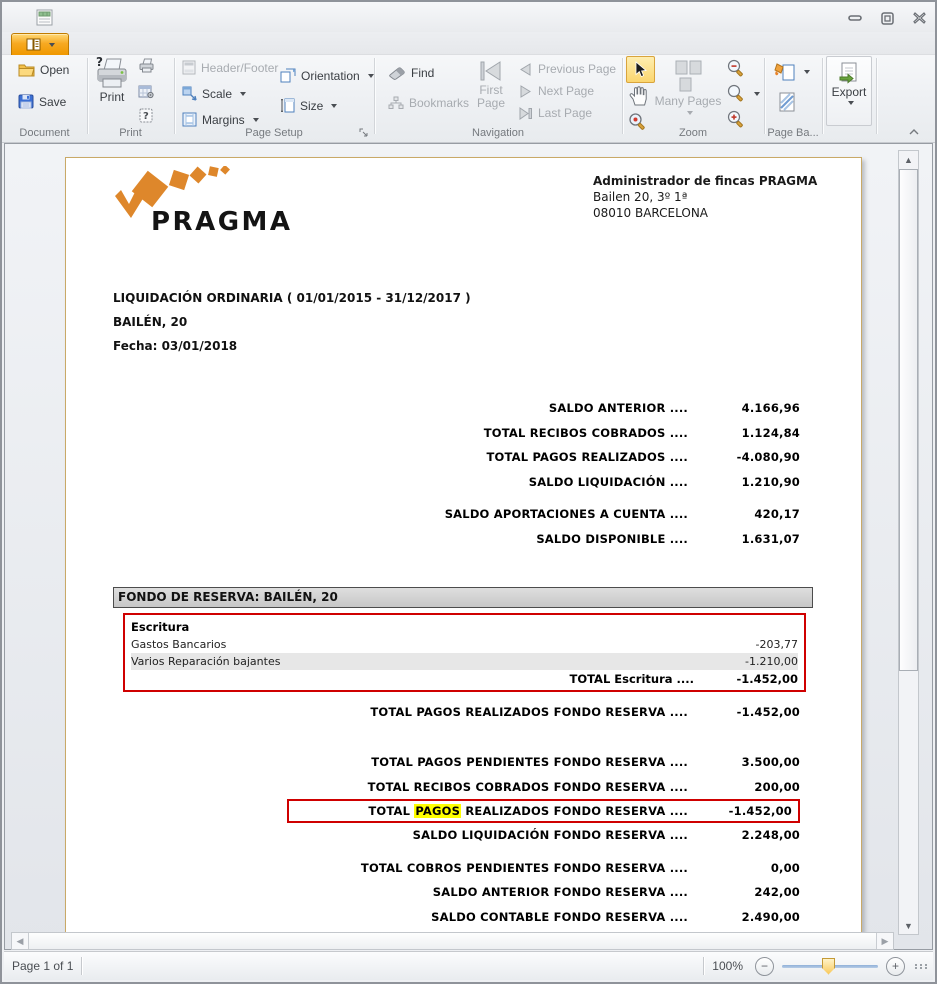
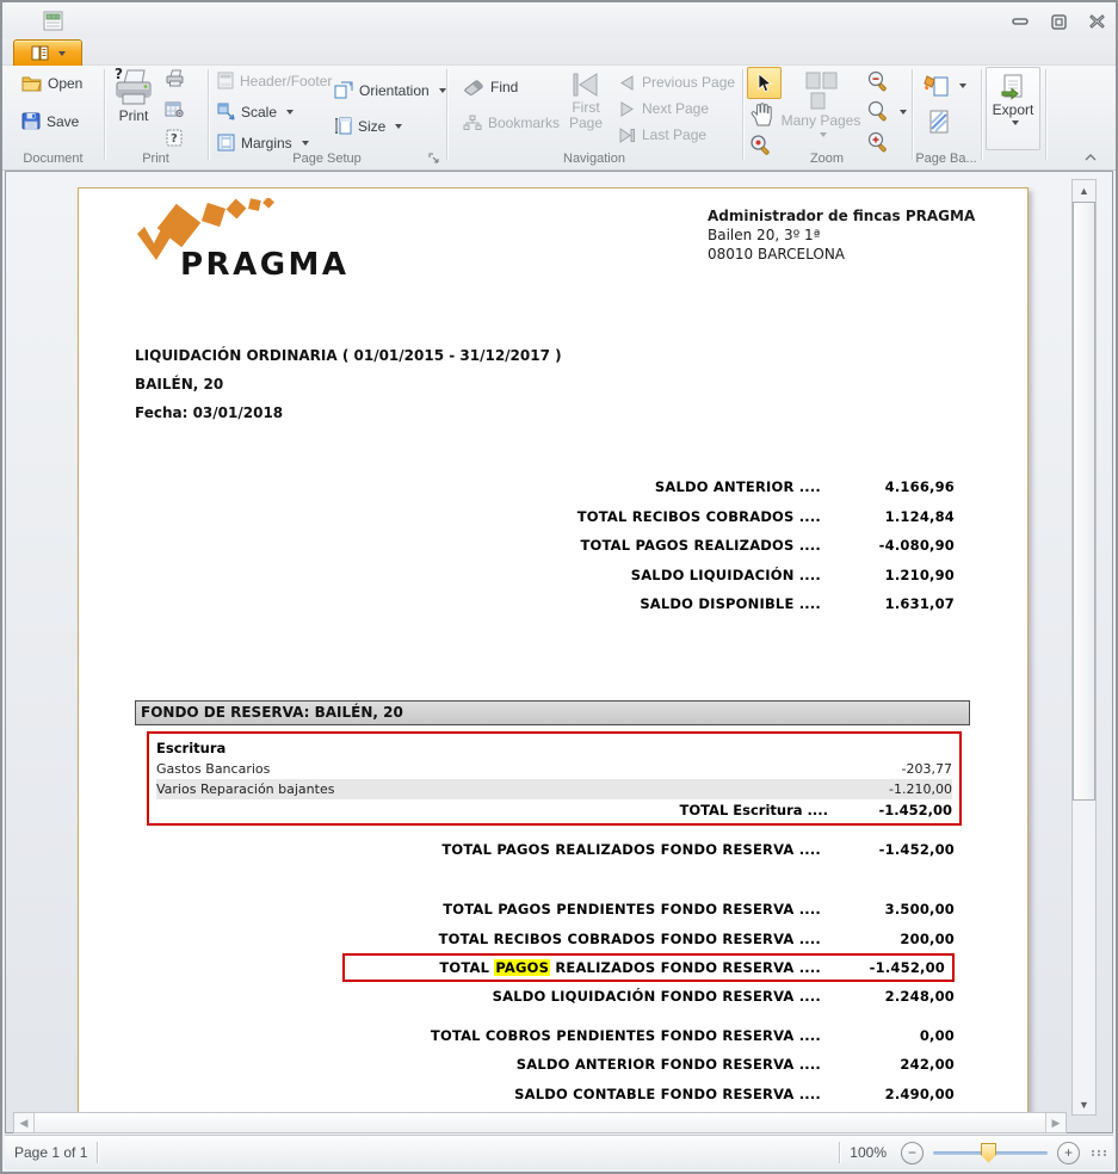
  Open
  Save
  Document
  ?
  Print
  ?
  Print
  Header/Footer
  Scale
  Margins
  Orientation
  Size
  Page Setup
  Find
  Bookmarks
  First Page
  Previous Page
  Next Page
  Last Page
  Navigation
  Many Pages
  Zoom
  Page Ba...
  Export
  PRAGMA
  Administrador de fincas PRAGMA
  Bailen 20, 3º 1ª
  08010 BARCELONA
  LIQUIDACIÓN ORDINARIA ( 01/01/2015 - 31/12/2017 )
  BAILÉN, 20
  Fecha: 03/01/2018
  SALDO ANTERIOR ....
  4.166,96
  TOTAL RECIBOS COBRADOS ....
  1.124,84
  TOTAL PAGOS REALIZADOS ....
  -4.080,90
  SALDO LIQUIDACIÓN ....
  1.210,90
- SALDO APORTACIONES A CUENTA ....
- 420,17
  SALDO DISPONIBLE ....
  1.631,07
  FONDO DE RESERVA: BAILÉN, 20
  Escritura
  Gastos Bancarios
  -203,77
  Varios Reparación bajantes
  -1.210,00
  TOTAL Escritura ....
  -1.452,00
  TOTAL PAGOS REALIZADOS FONDO RESERVA ....
  -1.452,00
  TOTAL PAGOS PENDIENTES FONDO RESERVA ....
  3.500,00
  TOTAL RECIBOS COBRADOS FONDO RESERVA ....
  200,00
  TOTAL PAGOS REALIZADOS FONDO RESERVA ....
  -1.452,00
  SALDO LIQUIDACIÓN FONDO RESERVA ....
  2.248,00
  TOTAL COBROS PENDIENTES FONDO RESERVA ....
  0,00
  SALDO ANTERIOR FONDO RESERVA ....
  242,00
  SALDO CONTABLE FONDO RESERVA ....
  2.490,00
  ▲
  ▼
  ◀
  ▶
  Page 1 of 1
  100%
  −
  +
